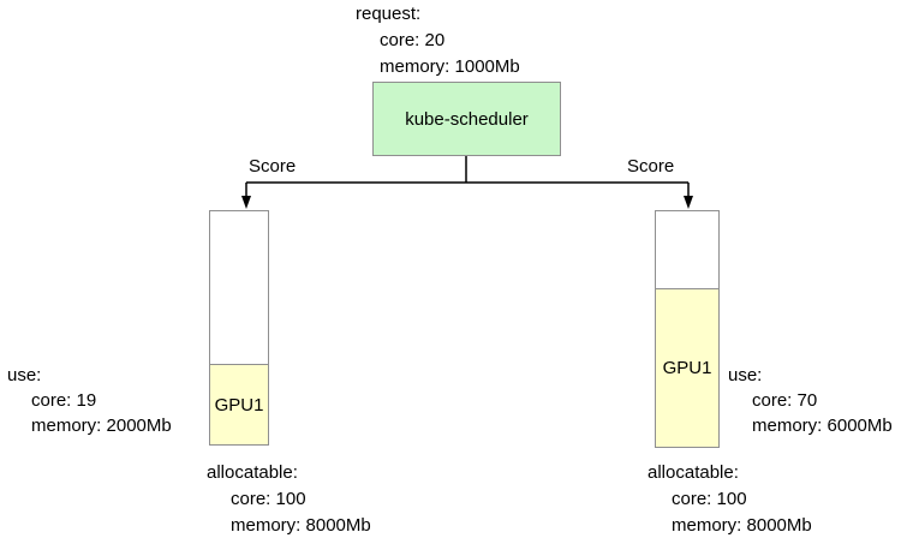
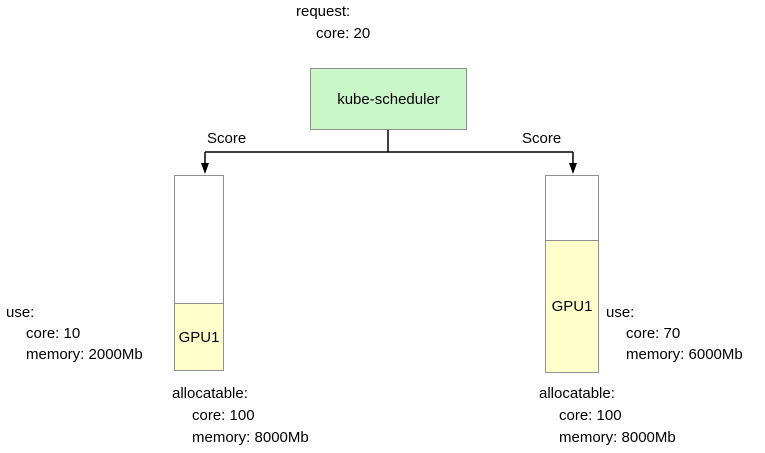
  request:
  core: 20
- memory: 1000Mb
  kube-scheduler
  Score
  Score
  GPU1
  GPU1
  use:
- core: 19
+ core: 10
  memory: 2000Mb
  use:
  core: 70
  memory: 6000Mb
  allocatable:
  core: 100
  memory: 8000Mb
  allocatable:
  core: 100
  memory: 8000Mb
